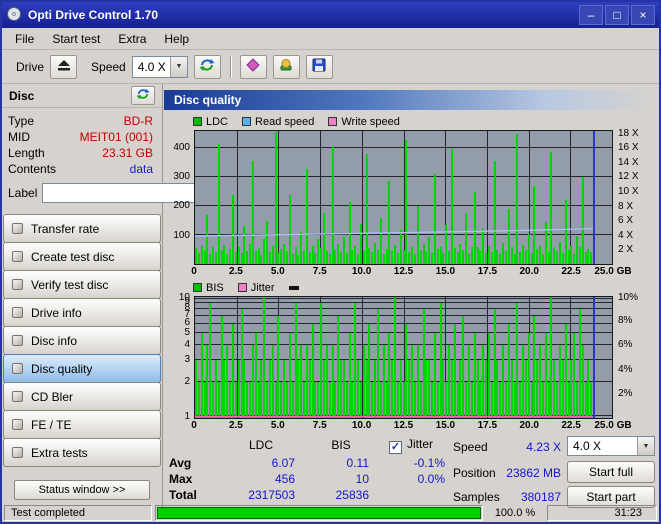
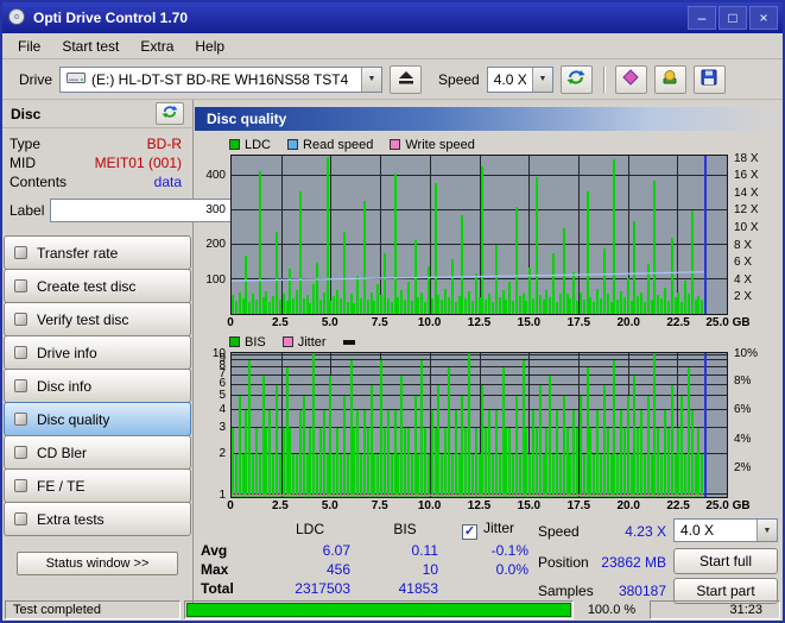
  Opti Drive Control 1.70
  –
  □
  ×
  File
  Start test
  Extra
  Help
  Drive
+ (E:) HL-DT-ST BD-RE WH16NS58 TST4
  Speed
  4.0 X
  Disc
  Type
  BD-R
  MID
  MEIT01 (001)
- Length
- 23.31 GB
  Contents
  data
  Label
  Transfer rate
  Create test disc
  Verify test disc
  Drive info
  Disc info
  Disc quality
  CD Bler
  FE / TE
  Extra tests
  Status window >>
  Disc quality
  LDC
  Read speed
  Write speed
  400
  300
  200
  100
  18 X
  16 X
  14 X
  12 X
  10 X
  8 X
  6 X
  4 X
  2 X
  0
  2.5
  5.0
  7.5
  10.0
  12.5
  15.0
  17.5
  20.0
  22.5
  25.0 GB
  BIS
  Jitter
  10
  9
  8
  7
  6
  5
  4
  3
  2
  1
  10%
  8%
  6%
  4%
  2%
  0
  2.5
  5.0
  7.5
  10.0
  12.5
  15.0
  17.5
  20.0
  22.5
  25.0 GB
  LDC
  BIS
  ✓ Jitter
  Avg
  6.07
  0.11
  -0.1%
  Max
  456
  10
  0.0%
  Total
  2317503
- 25836
+ 41853
  Speed
  4.23 X
  Position
  23862 MB
  Samples
  380187
  4.0 X
  Start full
  Start part
  Test completed
  100.0 %
  31:23
